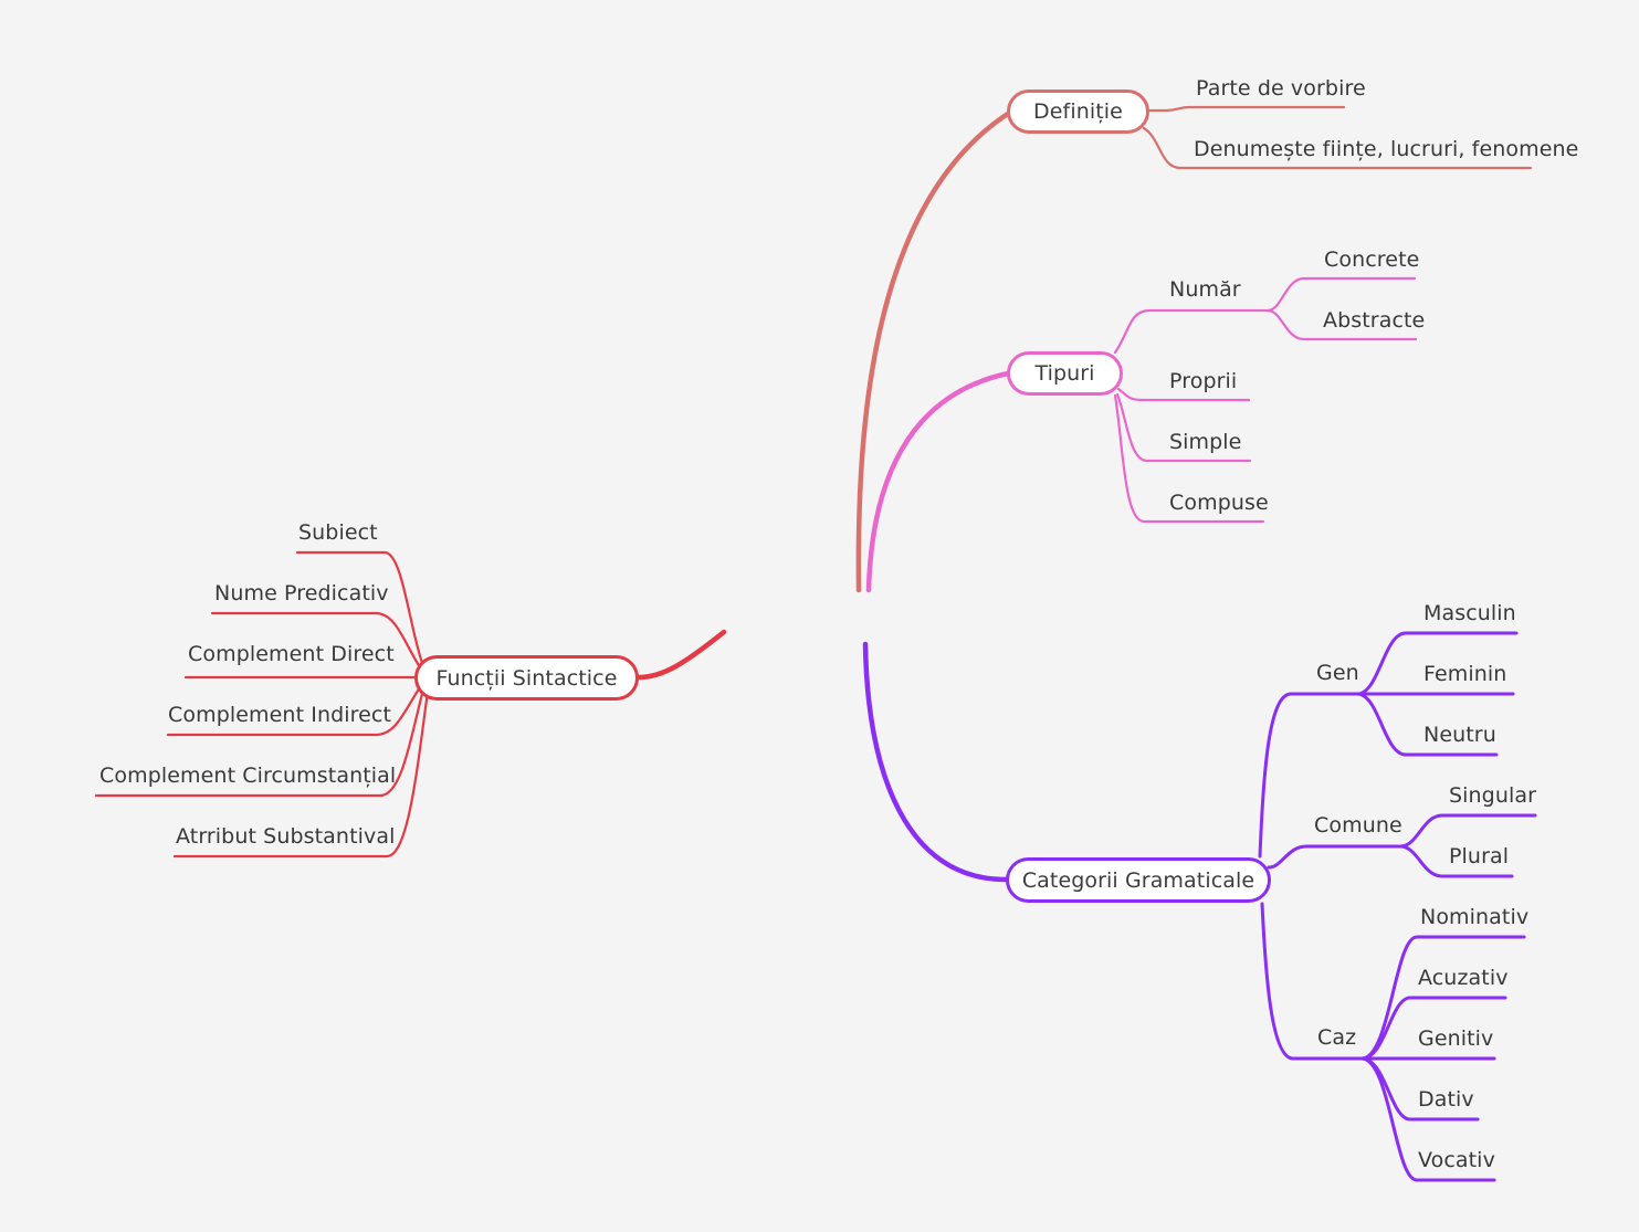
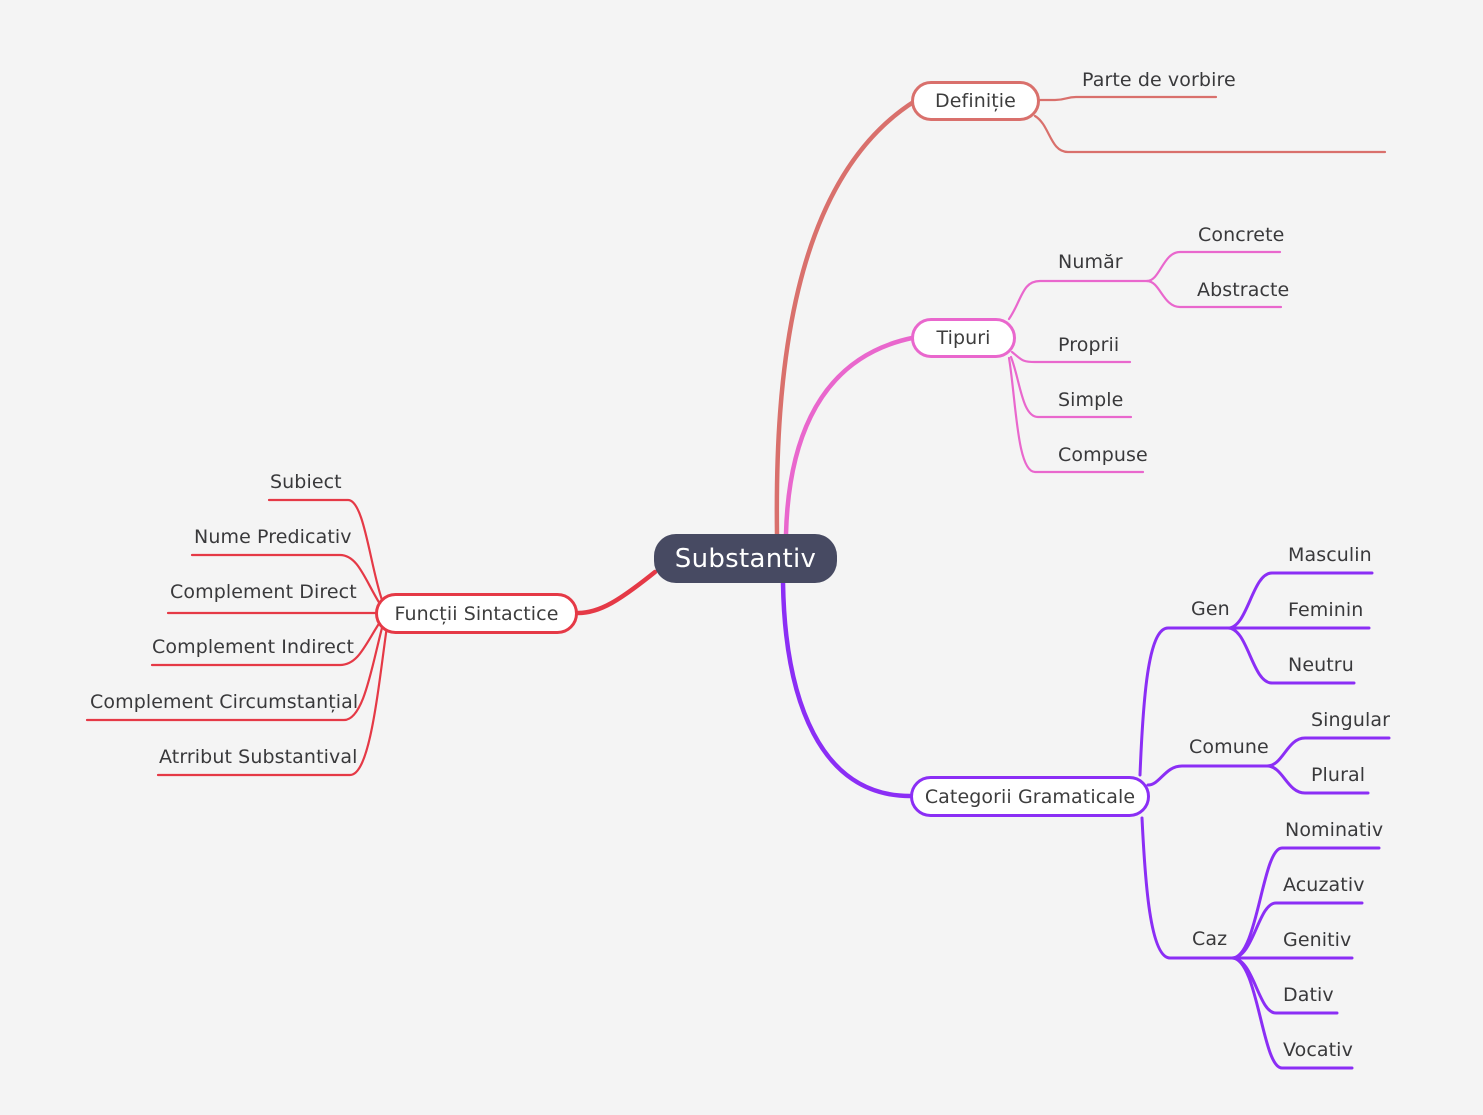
+ Substantiv
  Definiție
  Parte de vorbire
- Denumește ființe, lucruri, fenomene
  Tipuri
  Număr
  Concrete
  Abstracte
  Proprii
  Simple
  Compuse
  Funcții Sintactice
  Subiect
  Nume Predicativ
  Complement Direct
  Complement Indirect
  Complement Circumstanțial
  Atrribut Substantival
  Categorii Gramaticale
  Gen
  Masculin
  Feminin
  Neutru
  Comune
  Singular
  Plural
  Caz
  Nominativ
  Acuzativ
  Genitiv
  Dativ
  Vocativ
